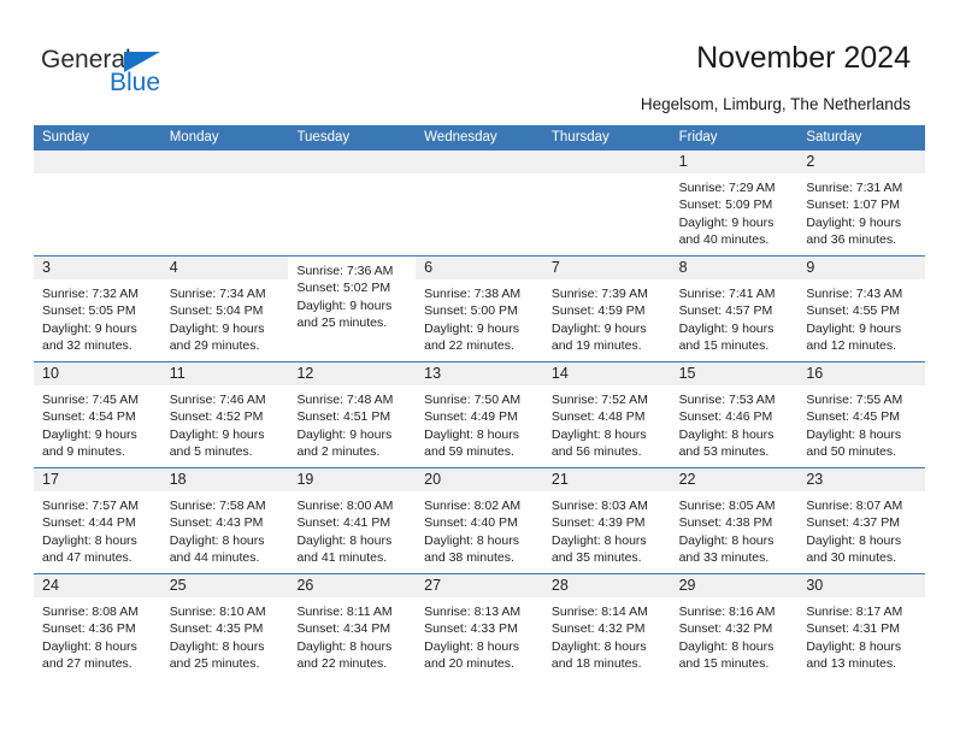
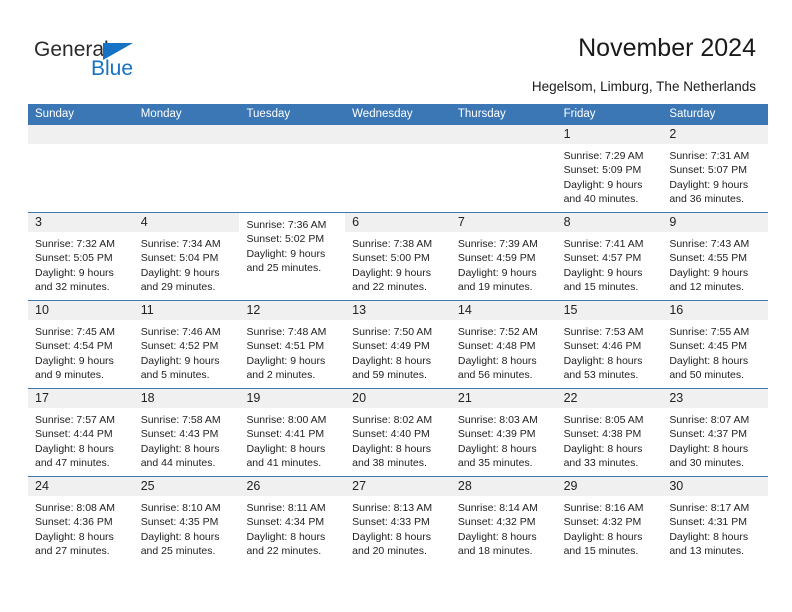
  General
  Blue
  November 2024
  Hegelsom, Limburg, The Netherlands
  Sunday
  Monday
  Tuesday
  Wednesday
  Thursday
  Friday
  Saturday
  1
  Sunrise: 7:29 AM
  Sunset: 5:09 PM
  Daylight: 9 hours
  and 40 minutes.
  2
  Sunrise: 7:31 AM
- Sunset: 1:07 PM
+ Sunset: 5:07 PM
  Daylight: 9 hours
  and 36 minutes.
  3
  Sunrise: 7:32 AM
  Sunset: 5:05 PM
  Daylight: 9 hours
  and 32 minutes.
  4
  Sunrise: 7:34 AM
  Sunset: 5:04 PM
  Daylight: 9 hours
  and 29 minutes.
  Sunrise: 7:36 AM
  Sunset: 5:02 PM
  Daylight: 9 hours
  and 25 minutes.
  6
  Sunrise: 7:38 AM
  Sunset: 5:00 PM
  Daylight: 9 hours
  and 22 minutes.
  7
  Sunrise: 7:39 AM
  Sunset: 4:59 PM
  Daylight: 9 hours
  and 19 minutes.
  8
  Sunrise: 7:41 AM
  Sunset: 4:57 PM
  Daylight: 9 hours
  and 15 minutes.
  9
  Sunrise: 7:43 AM
  Sunset: 4:55 PM
  Daylight: 9 hours
  and 12 minutes.
  10
  Sunrise: 7:45 AM
  Sunset: 4:54 PM
  Daylight: 9 hours
  and 9 minutes.
  11
  Sunrise: 7:46 AM
  Sunset: 4:52 PM
  Daylight: 9 hours
  and 5 minutes.
  12
  Sunrise: 7:48 AM
  Sunset: 4:51 PM
  Daylight: 9 hours
  and 2 minutes.
  13
  Sunrise: 7:50 AM
  Sunset: 4:49 PM
  Daylight: 8 hours
  and 59 minutes.
  14
  Sunrise: 7:52 AM
  Sunset: 4:48 PM
  Daylight: 8 hours
  and 56 minutes.
  15
  Sunrise: 7:53 AM
  Sunset: 4:46 PM
  Daylight: 8 hours
  and 53 minutes.
  16
  Sunrise: 7:55 AM
  Sunset: 4:45 PM
  Daylight: 8 hours
  and 50 minutes.
  17
  Sunrise: 7:57 AM
  Sunset: 4:44 PM
  Daylight: 8 hours
  and 47 minutes.
  18
  Sunrise: 7:58 AM
  Sunset: 4:43 PM
  Daylight: 8 hours
  and 44 minutes.
  19
  Sunrise: 8:00 AM
  Sunset: 4:41 PM
  Daylight: 8 hours
  and 41 minutes.
  20
  Sunrise: 8:02 AM
  Sunset: 4:40 PM
  Daylight: 8 hours
  and 38 minutes.
  21
  Sunrise: 8:03 AM
  Sunset: 4:39 PM
  Daylight: 8 hours
  and 35 minutes.
  22
  Sunrise: 8:05 AM
  Sunset: 4:38 PM
  Daylight: 8 hours
  and 33 minutes.
  23
  Sunrise: 8:07 AM
  Sunset: 4:37 PM
  Daylight: 8 hours
  and 30 minutes.
  24
  Sunrise: 8:08 AM
  Sunset: 4:36 PM
  Daylight: 8 hours
  and 27 minutes.
  25
  Sunrise: 8:10 AM
  Sunset: 4:35 PM
  Daylight: 8 hours
  and 25 minutes.
  26
  Sunrise: 8:11 AM
  Sunset: 4:34 PM
  Daylight: 8 hours
  and 22 minutes.
  27
  Sunrise: 8:13 AM
  Sunset: 4:33 PM
  Daylight: 8 hours
  and 20 minutes.
  28
  Sunrise: 8:14 AM
  Sunset: 4:32 PM
  Daylight: 8 hours
  and 18 minutes.
  29
  Sunrise: 8:16 AM
  Sunset: 4:32 PM
  Daylight: 8 hours
  and 15 minutes.
  30
  Sunrise: 8:17 AM
  Sunset: 4:31 PM
  Daylight: 8 hours
  and 13 minutes.
